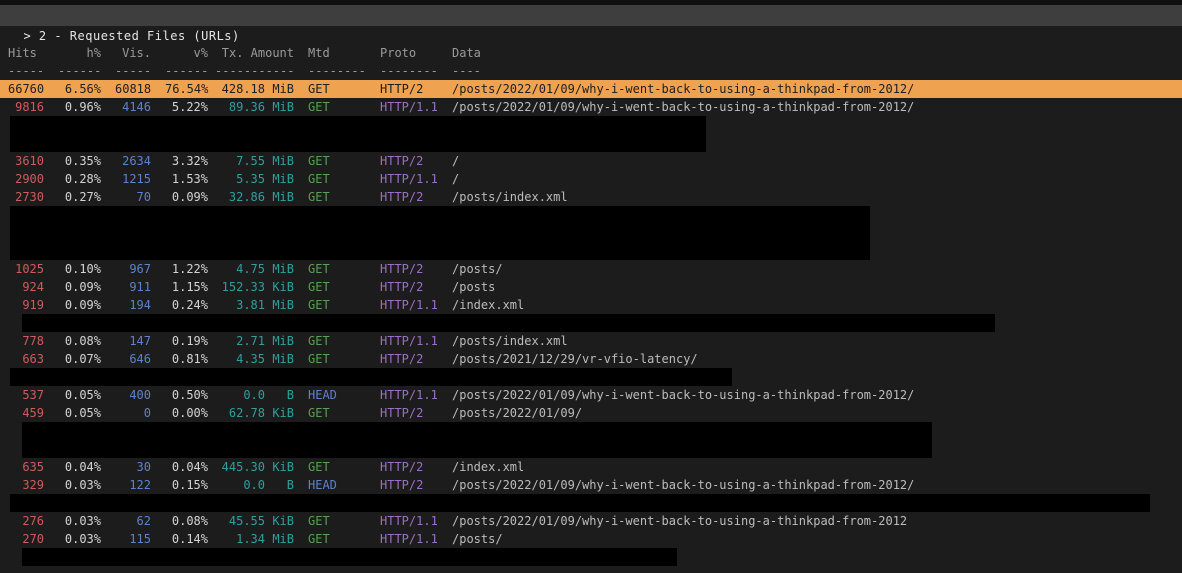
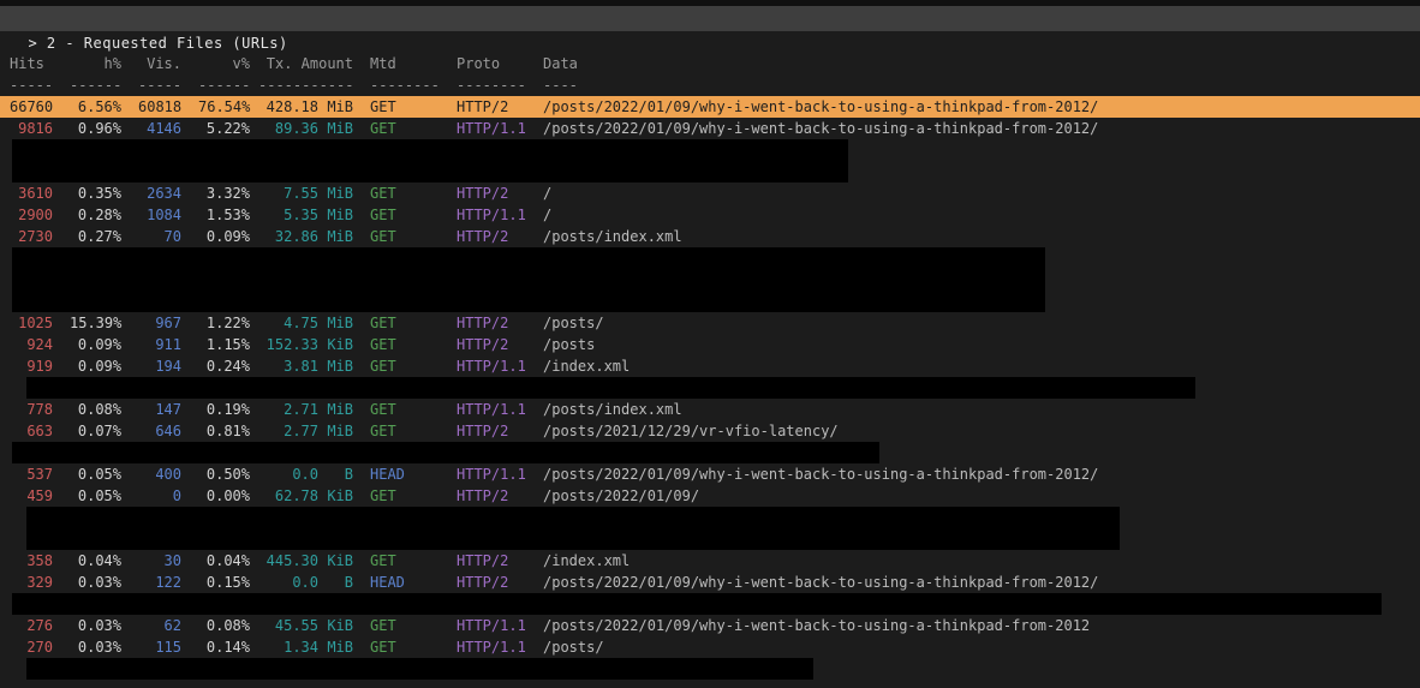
  > 2 - Requested Files (URLs)
  Hits
  h%
  Vis.
  v%
  Tx. Amount
  Mtd
  Proto
  Data
  -----
  ------
  -----
  ------
  -----------
  --------
  --------
  ----
  66760
  6.56%
  60818
  76.54%
  428.18
  MiB
  GET
  HTTP/2
  /posts/2022/01/09/why-i-went-back-to-using-a-thinkpad-from-2012/
  9816
  0.96%
  4146
  5.22%
  89.36
  MiB
  GET
  HTTP/1.1
  /posts/2022/01/09/why-i-went-back-to-using-a-thinkpad-from-2012/
  3610
  0.35%
  2634
  3.32%
  7.55
  MiB
  GET
  HTTP/2
  /
  2900
  0.28%
- 1215
+ 1084
  1.53%
  5.35
  MiB
  GET
  HTTP/1.1
  /
  2730
  0.27%
  70
  0.09%
  32.86
  MiB
  GET
  HTTP/2
  /posts/index.xml
  1025
- 0.10%
+ 15.39%
  967
  1.22%
  4.75
  MiB
  GET
  HTTP/2
  /posts/
  924
  0.09%
  911
  1.15%
  152.33
  KiB
  GET
  HTTP/2
  /posts
  919
  0.09%
  194
  0.24%
  3.81
  MiB
  GET
  HTTP/1.1
  /index.xml
  778
  0.08%
  147
  0.19%
  2.71
  MiB
  GET
  HTTP/1.1
  /posts/index.xml
  663
  0.07%
  646
  0.81%
- 4.35
+ 2.77
  MiB
  GET
  HTTP/2
  /posts/2021/12/29/vr-vfio-latency/
  537
  0.05%
  400
  0.50%
  0.0
  B
  HEAD
  HTTP/1.1
  /posts/2022/01/09/why-i-went-back-to-using-a-thinkpad-from-2012/
  459
  0.05%
  0
  0.00%
  62.78
  KiB
  GET
  HTTP/2
  /posts/2022/01/09/
- 635
+ 358
  0.04%
  30
  0.04%
  445.30
  KiB
  GET
  HTTP/2
  /index.xml
  329
  0.03%
  122
  0.15%
  0.0
  B
  HEAD
  HTTP/2
  /posts/2022/01/09/why-i-went-back-to-using-a-thinkpad-from-2012/
  276
  0.03%
  62
  0.08%
  45.55
  KiB
  GET
  HTTP/1.1
  /posts/2022/01/09/why-i-went-back-to-using-a-thinkpad-from-2012
  270
  0.03%
  115
  0.14%
  1.34
  MiB
  GET
  HTTP/1.1
  /posts/
